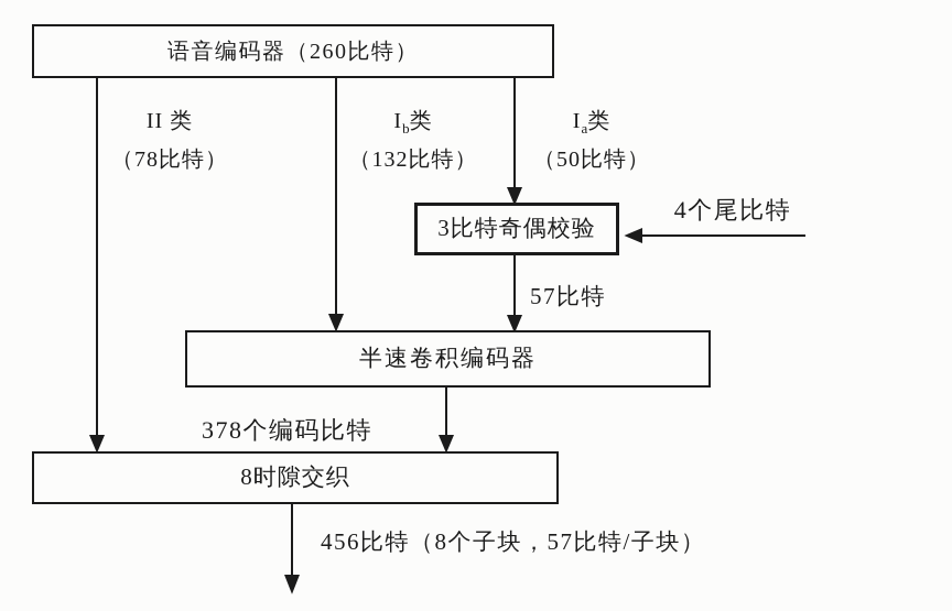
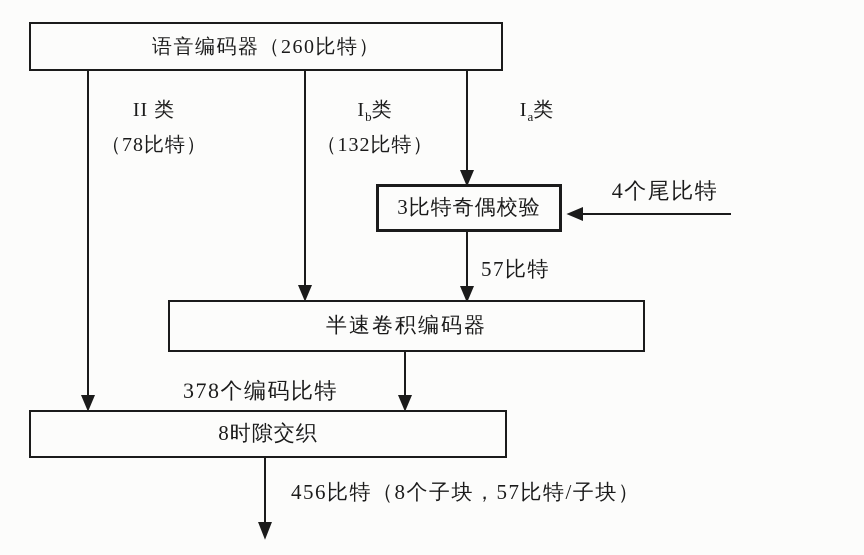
  语音编码器（260比特）
  3比特奇偶校验
  半速卷积编码器
  8时隙交织
  II 类
  （78比特）
  Ib类
  （132比特）
  Ia类
- （50比特）
  4个尾比特
  57比特
  378个编码比特
  456比特（8个子块，57比特/子块）
